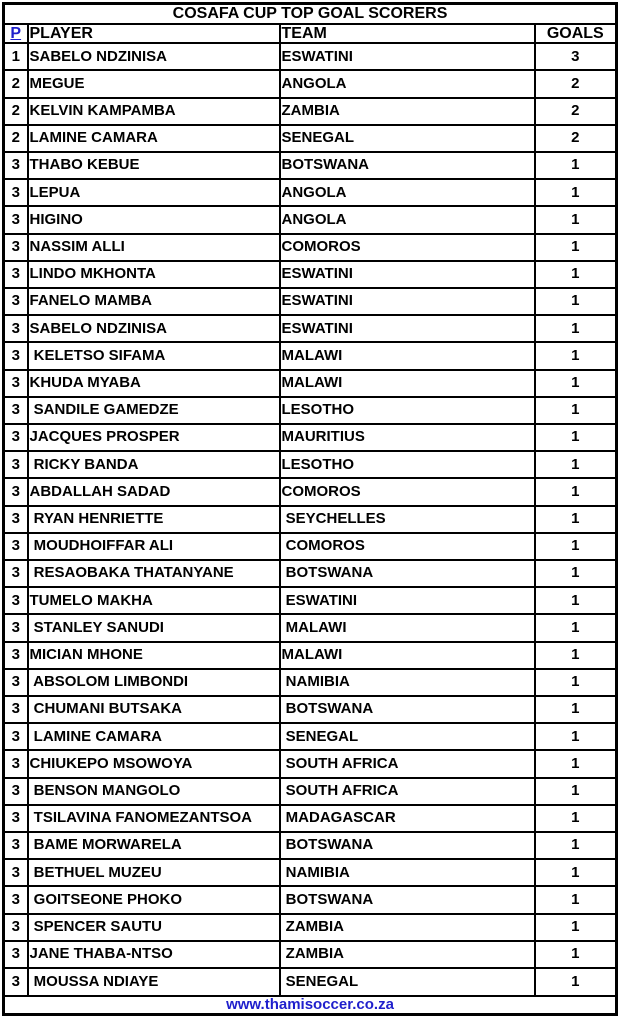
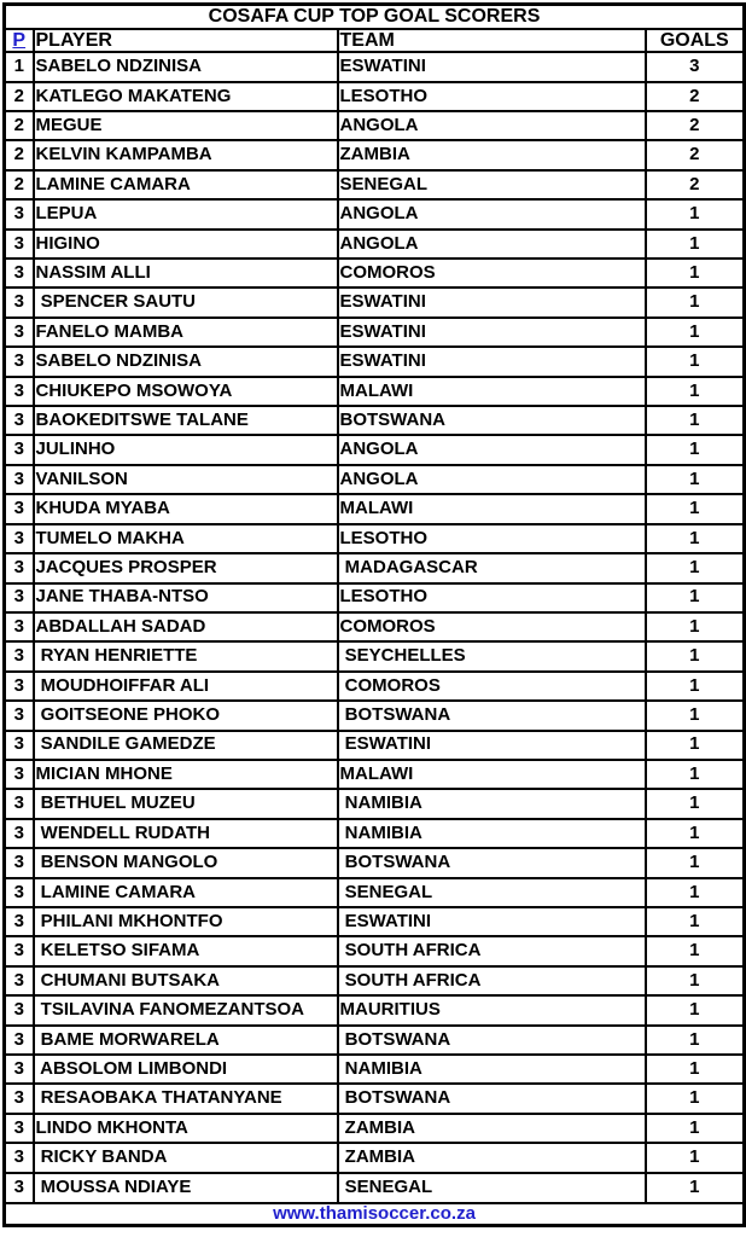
  COSAFA CUP TOP GOAL SCORERS
  P	PLAYER	TEAM	GOALS
  1	SABELO NDZINISA	ESWATINI	3
+ 2	KATLEGO MAKATENG	LESOTHO	2
  2	MEGUE	ANGOLA	2
  2	KELVIN KAMPAMBA	ZAMBIA	2
  2	LAMINE CAMARA	SENEGAL	2
- 3	THABO KEBUE	BOTSWANA	1
  3	LEPUA	ANGOLA	1
  3	HIGINO	ANGOLA	1
  3	NASSIM ALLI	COMOROS	1
- 3	LINDO MKHONTA	ESWATINI	1
+ 3	SPENCER SAUTU	ESWATINI	1
  3	FANELO MAMBA	ESWATINI	1
  3	SABELO NDZINISA	ESWATINI	1
- 3	KELETSO SIFAMA	MALAWI	1
+ 3	CHIUKEPO MSOWOYA	MALAWI	1
+ 3	BAOKEDITSWE TALANE	BOTSWANA	1
+ 3	JULINHO	ANGOLA	1
+ 3	VANILSON	ANGOLA	1
  3	KHUDA MYABA	MALAWI	1
- 3	SANDILE GAMEDZE	LESOTHO	1
+ 3	TUMELO MAKHA	LESOTHO	1
- 3	JACQUES PROSPER	MAURITIUS	1
+ 3	JACQUES PROSPER	MADAGASCAR	1
- 3	RICKY BANDA	LESOTHO	1
+ 3	JANE THABA-NTSO	LESOTHO	1
  3	ABDALLAH SADAD	COMOROS	1
  3	RYAN HENRIETTE	SEYCHELLES	1
  3	MOUDHOIFFAR ALI	COMOROS	1
- 3	RESAOBAKA THATANYANE	BOTSWANA	1
+ 3	GOITSEONE PHOKO	BOTSWANA	1
- 3	TUMELO MAKHA	ESWATINI	1
+ 3	SANDILE GAMEDZE	ESWATINI	1
- 3	STANLEY SANUDI	MALAWI	1
  3	MICIAN MHONE	MALAWI	1
- 3	ABSOLOM LIMBONDI	NAMIBIA	1
+ 3	BETHUEL MUZEU	NAMIBIA	1
+ 3	WENDELL RUDATH	NAMIBIA	1
- 3	CHUMANI BUTSAKA	BOTSWANA	1
+ 3	BENSON MANGOLO	BOTSWANA	1
  3	LAMINE CAMARA	SENEGAL	1
+ 3	PHILANI MKHONTFO	ESWATINI	1
- 3	CHIUKEPO MSOWOYA	SOUTH AFRICA	1
+ 3	KELETSO SIFAMA	SOUTH AFRICA	1
- 3	BENSON MANGOLO	SOUTH AFRICA	1
+ 3	CHUMANI BUTSAKA	SOUTH AFRICA	1
- 3	TSILAVINA FANOMEZANTSOA	MADAGASCAR	1
+ 3	TSILAVINA FANOMEZANTSOA	MAURITIUS	1
  3	BAME MORWARELA	BOTSWANA	1
- 3	BETHUEL MUZEU	NAMIBIA	1
+ 3	ABSOLOM LIMBONDI	NAMIBIA	1
- 3	GOITSEONE PHOKO	BOTSWANA	1
+ 3	RESAOBAKA THATANYANE	BOTSWANA	1
- 3	SPENCER SAUTU	ZAMBIA	1
+ 3	LINDO MKHONTA	ZAMBIA	1
- 3	JANE THABA-NTSO	ZAMBIA	1
+ 3	RICKY BANDA	ZAMBIA	1
  3	MOUSSA NDIAYE	SENEGAL	1
  www.thamisoccer.co.za
